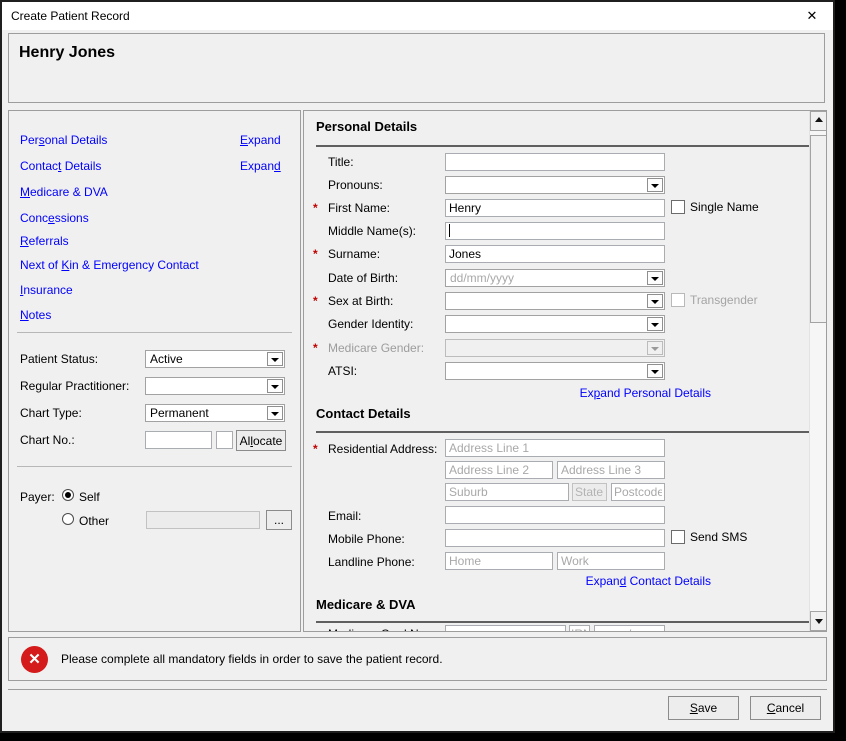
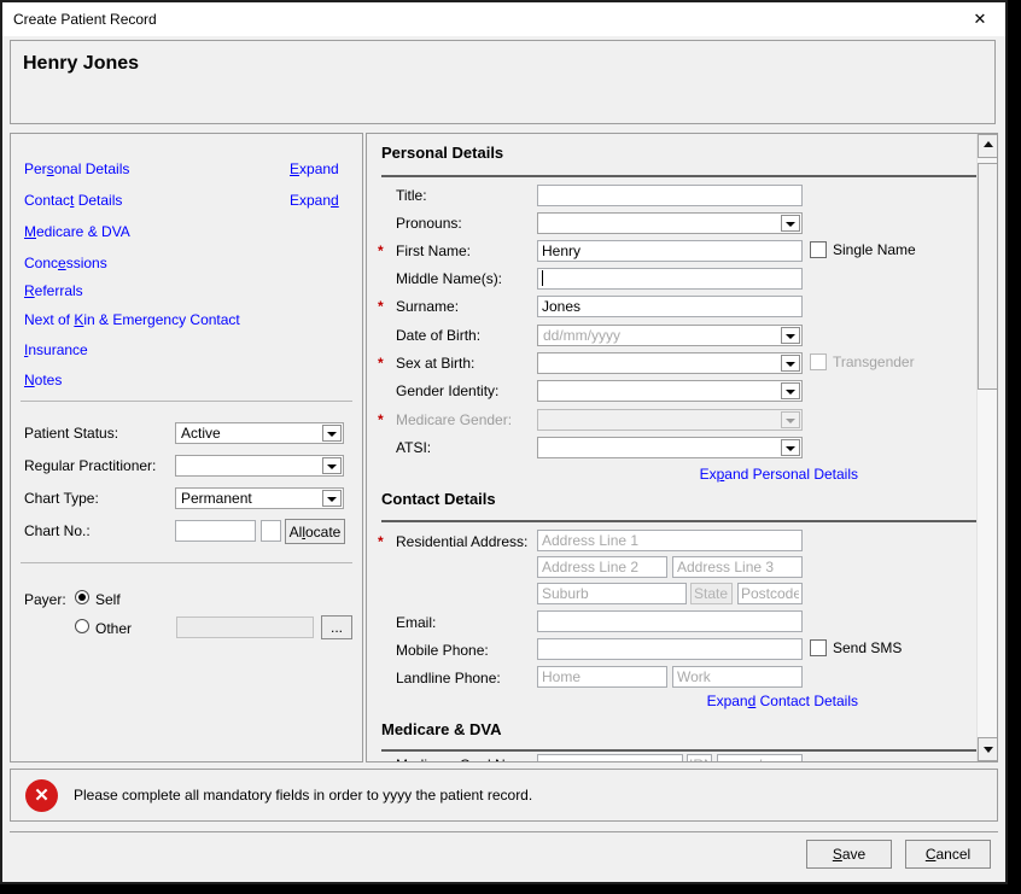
  Create Patient Record
  ✕
  Henry Jones
  Personal Details
  Expand
  Contact Details
  Expand
  Medicare & DVA
  Concessions
  Referrals
  Next of Kin & Emergency Contact
  Insurance
  Notes
  Patient Status:
  Active
  Regular Practitioner:
  Chart Type:
  Permanent
  Chart No.:
  Allocate
  Payer:
  Self
  Other
  ...
  Personal Details
  Title:
  Pronouns:
  *
  First Name:
  Henry
  Single Name
  Middle Name(s):
  *
  Surname:
  Jones
  Date of Birth:
  dd/mm/yyyy
  *
  Sex at Birth:
  Transgender
  Gender Identity:
  *
  Medicare Gender:
  ATSI:
  Expand Personal Details
  Contact Details
  *
  Residential Address:
  Address Line 1
  Address Line 2
  Address Line 3
  Suburb
  State
  Postcode
  Email:
  Mobile Phone:
  Send SMS
  Landline Phone:
  Home
  Work
  Expand Contact Details
  Medicare & DVA
  ✕
- Please complete all mandatory fields in order to save the patient record.
+ Please complete all mandatory fields in order to yyyy the patient record.
  Save
  Cancel
